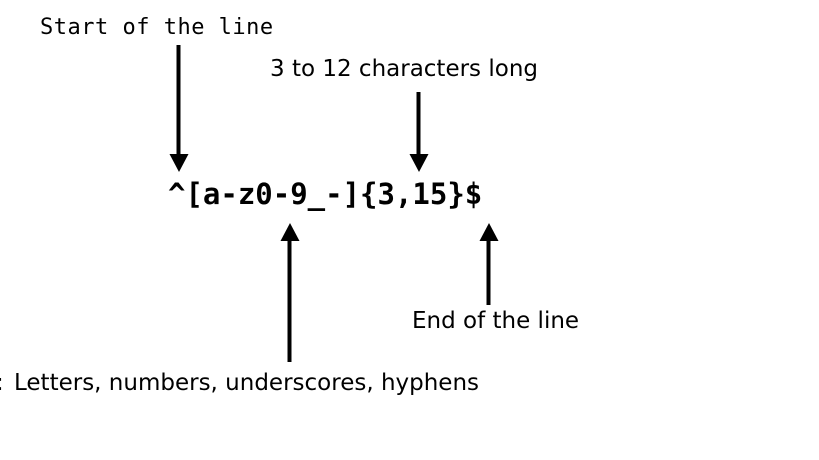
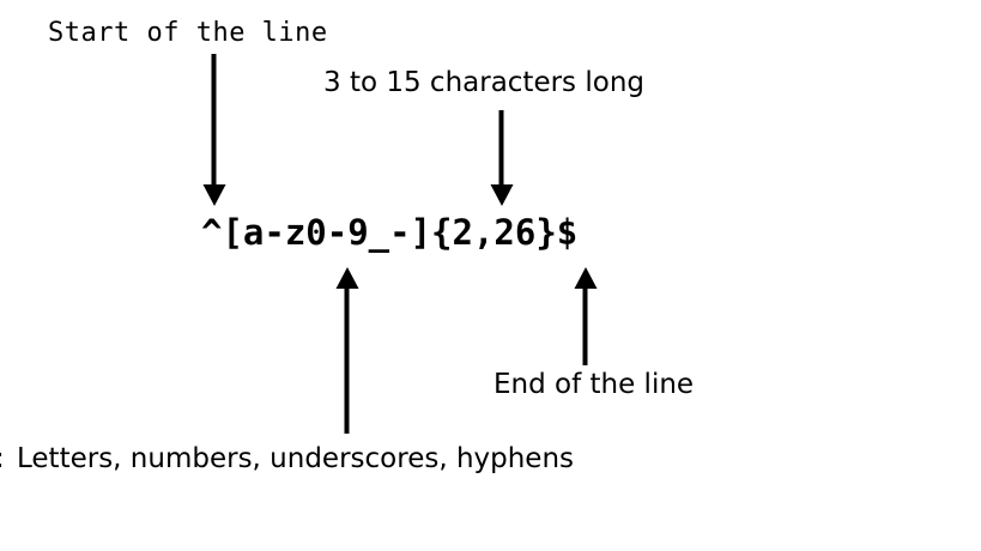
  Start of the line
- 3 to 12 characters long
+ 3 to 15 characters long
- ^[a-z0-9_-]{3,15}$
+ ^[a-z0-9_-]{2,26}$
  Letters, numbers, underscores, hyphens
  End of the line
